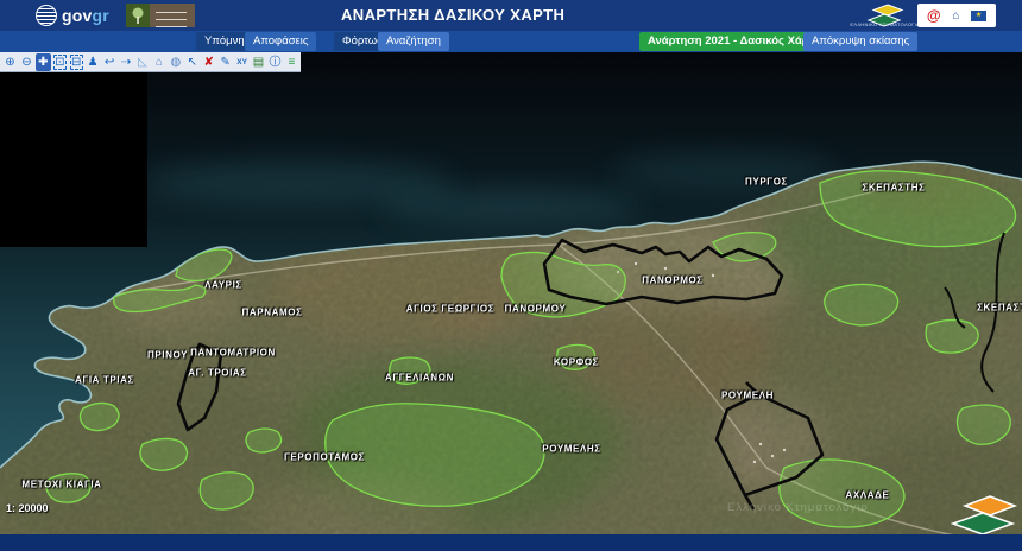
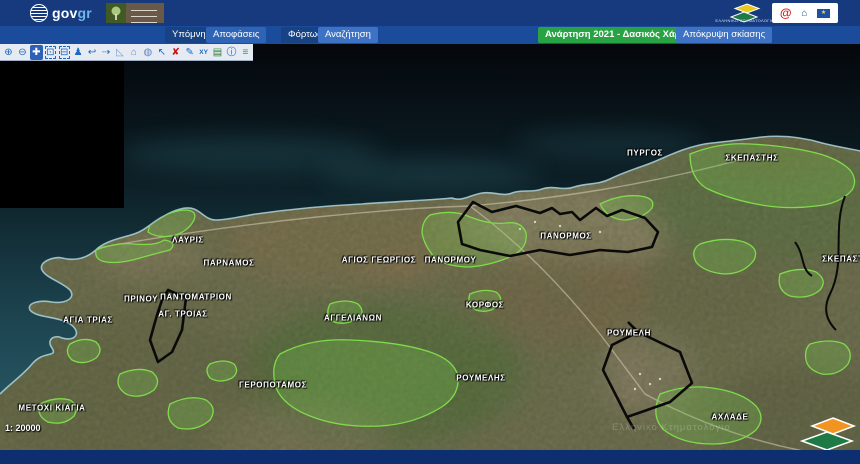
  ΠΥΡΓΟΣ
  ΣΚΕΠΑΣΤΗΣ
  ΠΑΝΟΡΜΟΣ
  ΛΑΥΡΙΣ
  ΠΑΡΝΑΜΟΣ
  ΑΓΙΟΣ ΓΕΩΡΓΙΟΣ ΠΑΝΟΡΜΟΥ
  ΣΚΕΠΑΣ
  ΠΡΙΝΟΥ
  ΠΑΝΤΟΜΑΤΡΙΟΝ
  ΑΓ. ΤΡΟΙΑΣ
  ΑΓΙΑ ΤΡΙΑΣ
  ΚΟΡΦΟΣ
  ΑΓΓΕΛΙΑΝΩΝ
  ΡΟΥΜΕΛΗ
  ΓΕΡΟΠΟΤΑΜΟΣ
  ΡΟΥΜΕΛΗΣ
  ΜΕΤΟΧΙ ΚΙΑΓΙΑ
  ΑΧΛΑΔΕ
  1: 20000
  Ελληνικό Κτηματολόγιο
  govgr
- ΑΝΑΡΤΗΣΗ ΔΑΣΙΚΟΥ ΧΑΡΤΗ
  @
  ⌂
  Υπόμνη
  Αποφάσεις
  Φόρτω
  Αναζήτηση
  Ανάρτηση 2021 - Δασικός Χά
  Απόκρυψη σκίασης
  ⊕
  ⊖
  ✚
  ⊡
  ⊟
  ♟
  ↩
  ⇢
  ◺
  ⌂
  ◍
  ↖
  ✘
  ✎
  ▤
  ⓘ
  ≡
